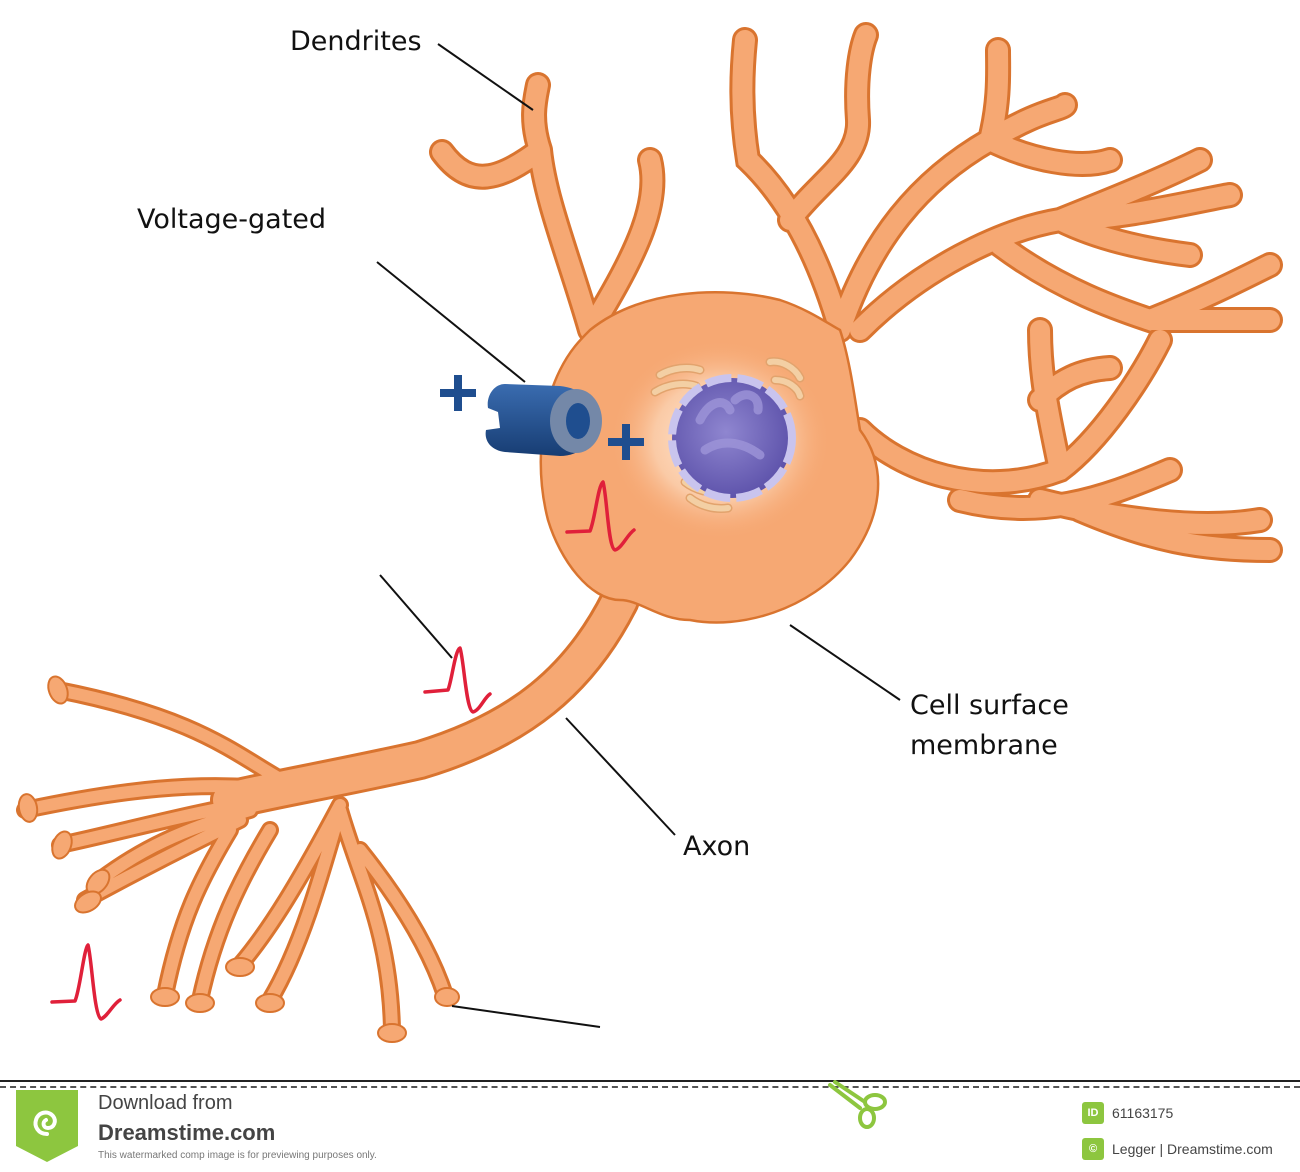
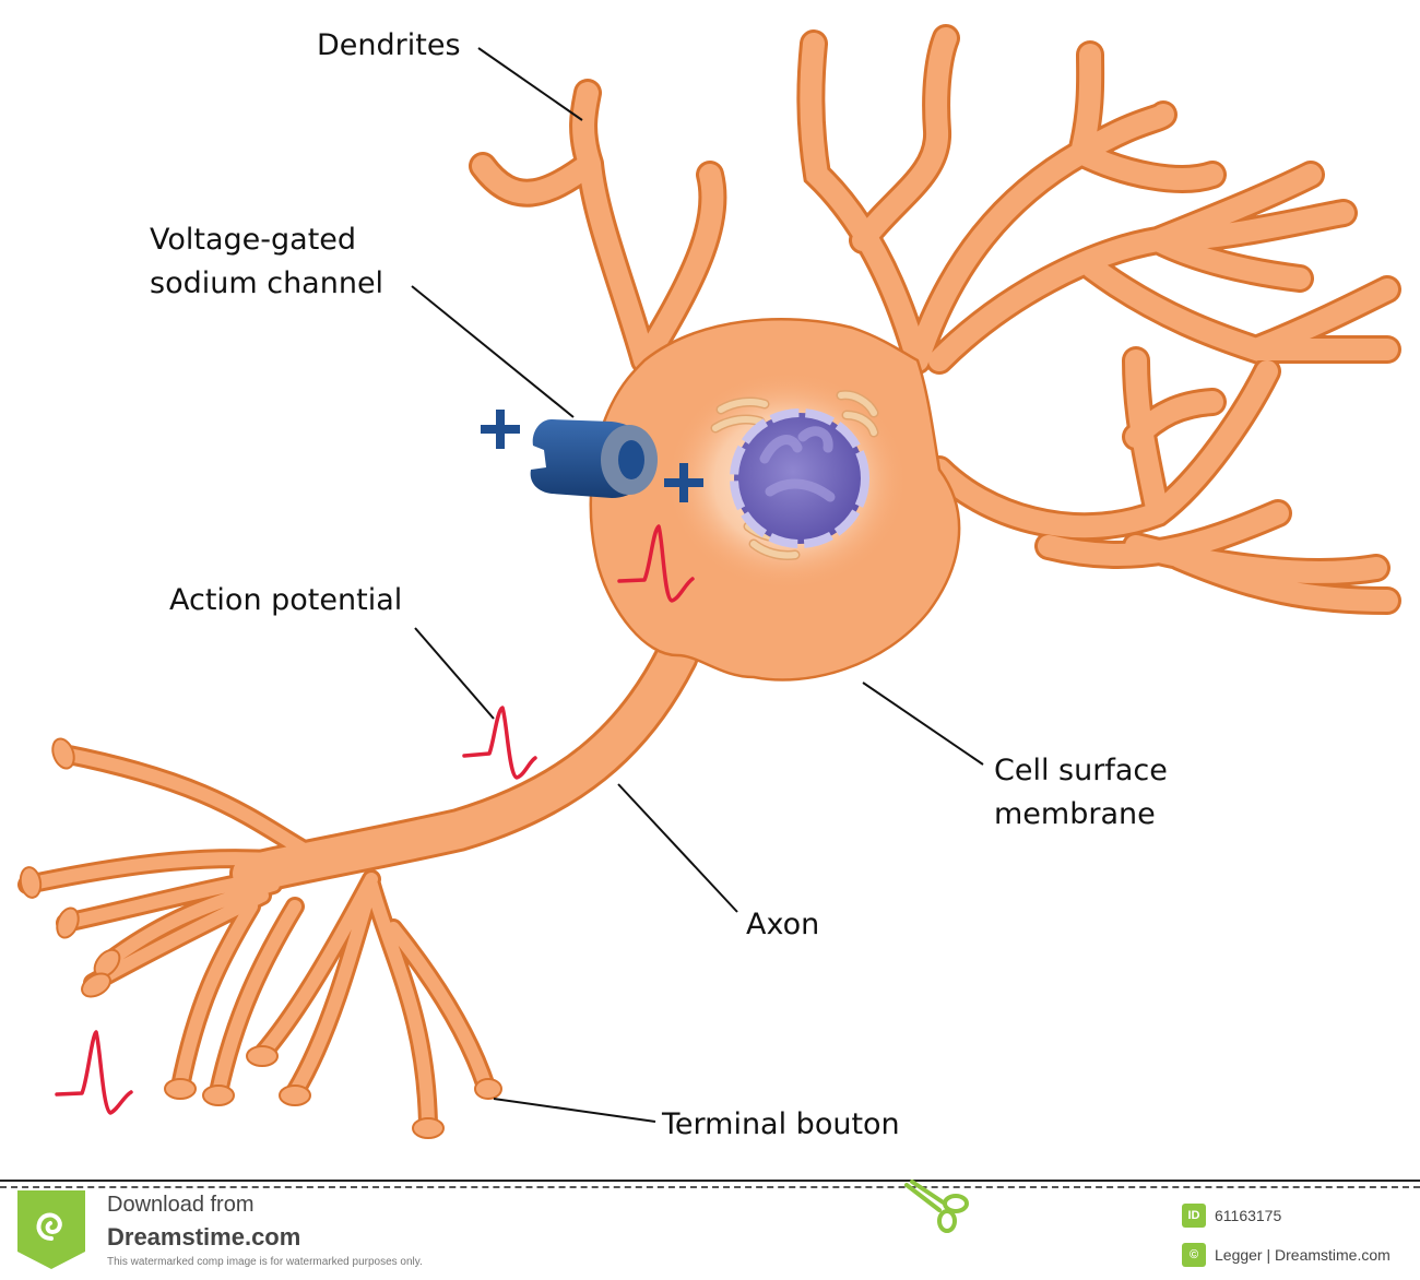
  Dendrites
  Voltage-gated
+ sodium channel
+ Action potential
  Cell surface
  membrane
  Axon
+ Terminal bouton
  Download from
  Dreamstime.com
- This watermarked comp image is for previewing purposes only.
+ This watermarked comp image is for watermarked purposes only.
  ID
  61163175
  ©
  Legger | Dreamstime.com
